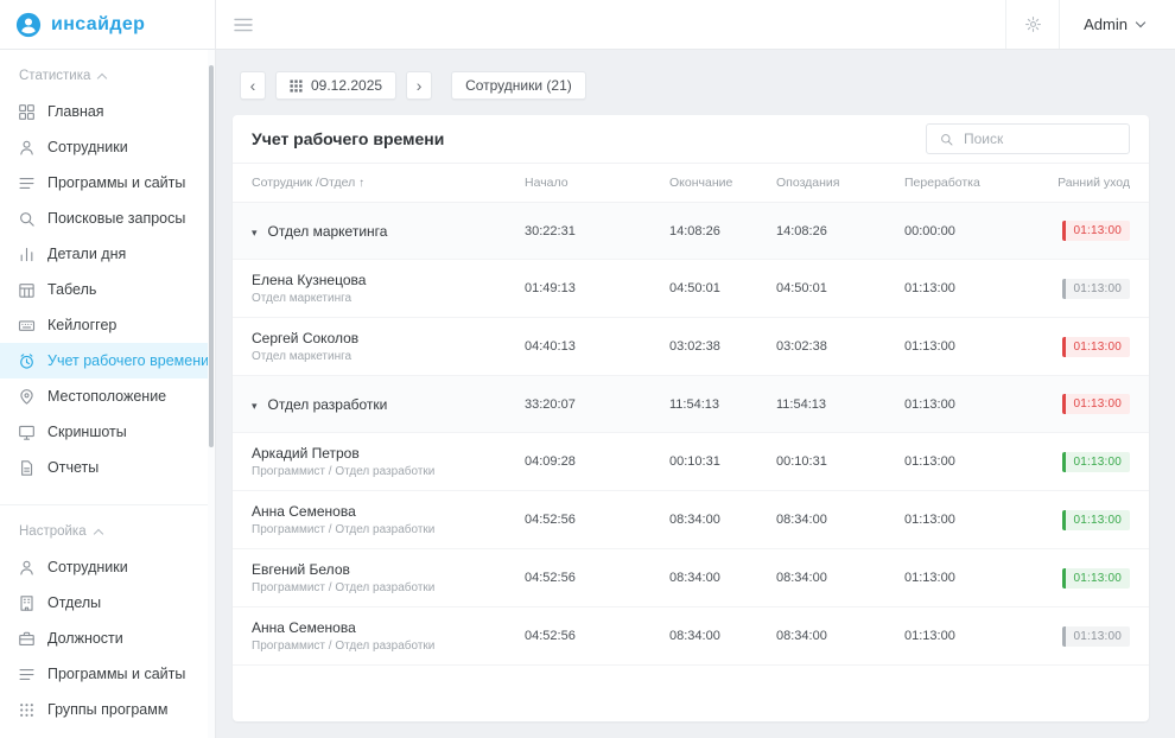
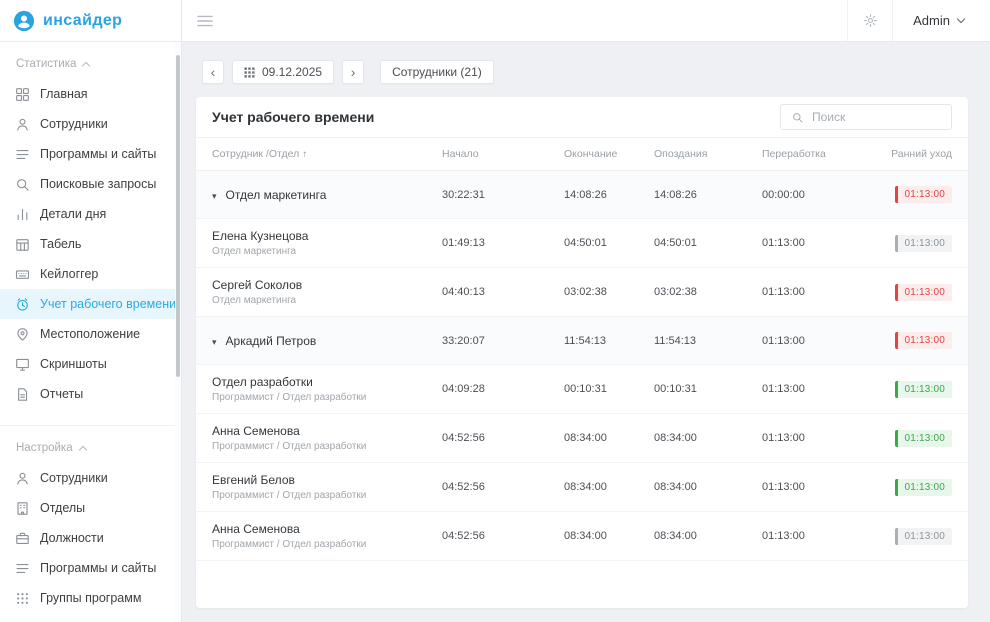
  инсайдер
  Admin
  Статистика
  Главная
  Сотрудники
  Программы и сайты
  Поисковые запросы
  Детали дня
  Табель
  Кейлоггер
  Учет рабочего времени
  Местоположение
  Скриншоты
  Отчеты
  Настройка
  Сотрудники
  Отделы
  Должности
  Программы и сайты
  Группы программ
  ‹
  09.12.2025
  ›
  Сотрудники (21)
  Учет рабочего времени
  Поиск
  Сотрудник /Отдел ↑
  Начало
  Окончание
  Опоздания
  Переработка
  Ранний уход
  ▾ Отдел маркетинга
  30:22:31
  14:08:26
  14:08:26
  00:00:00
  01:13:00
  Елена Кузнецова
  Отдел маркетинга
  01:49:13
  04:50:01
  04:50:01
  01:13:00
  01:13:00
  Сергей Соколов
  Отдел маркетинга
  04:40:13
  03:02:38
  03:02:38
  01:13:00
  01:13:00
- ▾ Отдел разработки
+ ▾ Аркадий Петров
  33:20:07
  11:54:13
  11:54:13
  01:13:00
  01:13:00
- Аркадий Петров
+ Отдел разработки
  Программист / Отдел разработки
  04:09:28
  00:10:31
  00:10:31
  01:13:00
  01:13:00
  Анна Семенова
  Программист / Отдел разработки
  04:52:56
  08:34:00
  08:34:00
  01:13:00
  01:13:00
  Евгений Белов
  Программист / Отдел разработки
  04:52:56
  08:34:00
  08:34:00
  01:13:00
  01:13:00
  Анна Семенова
  Программист / Отдел разработки
  04:52:56
  08:34:00
  08:34:00
  01:13:00
  01:13:00
